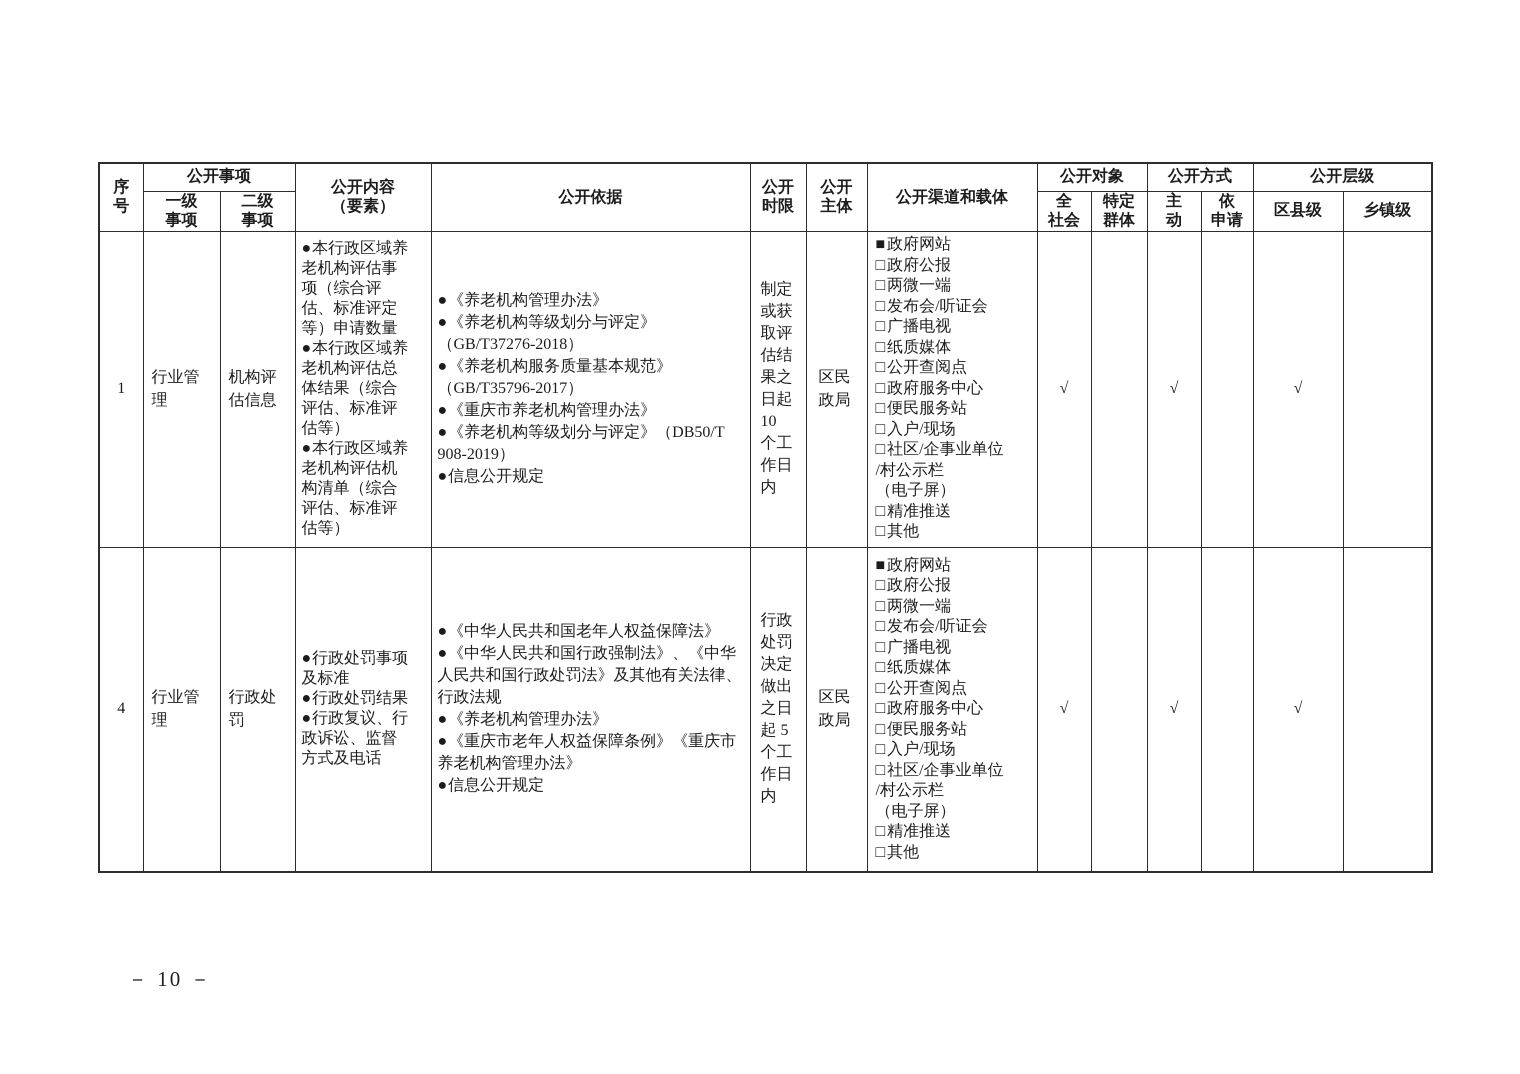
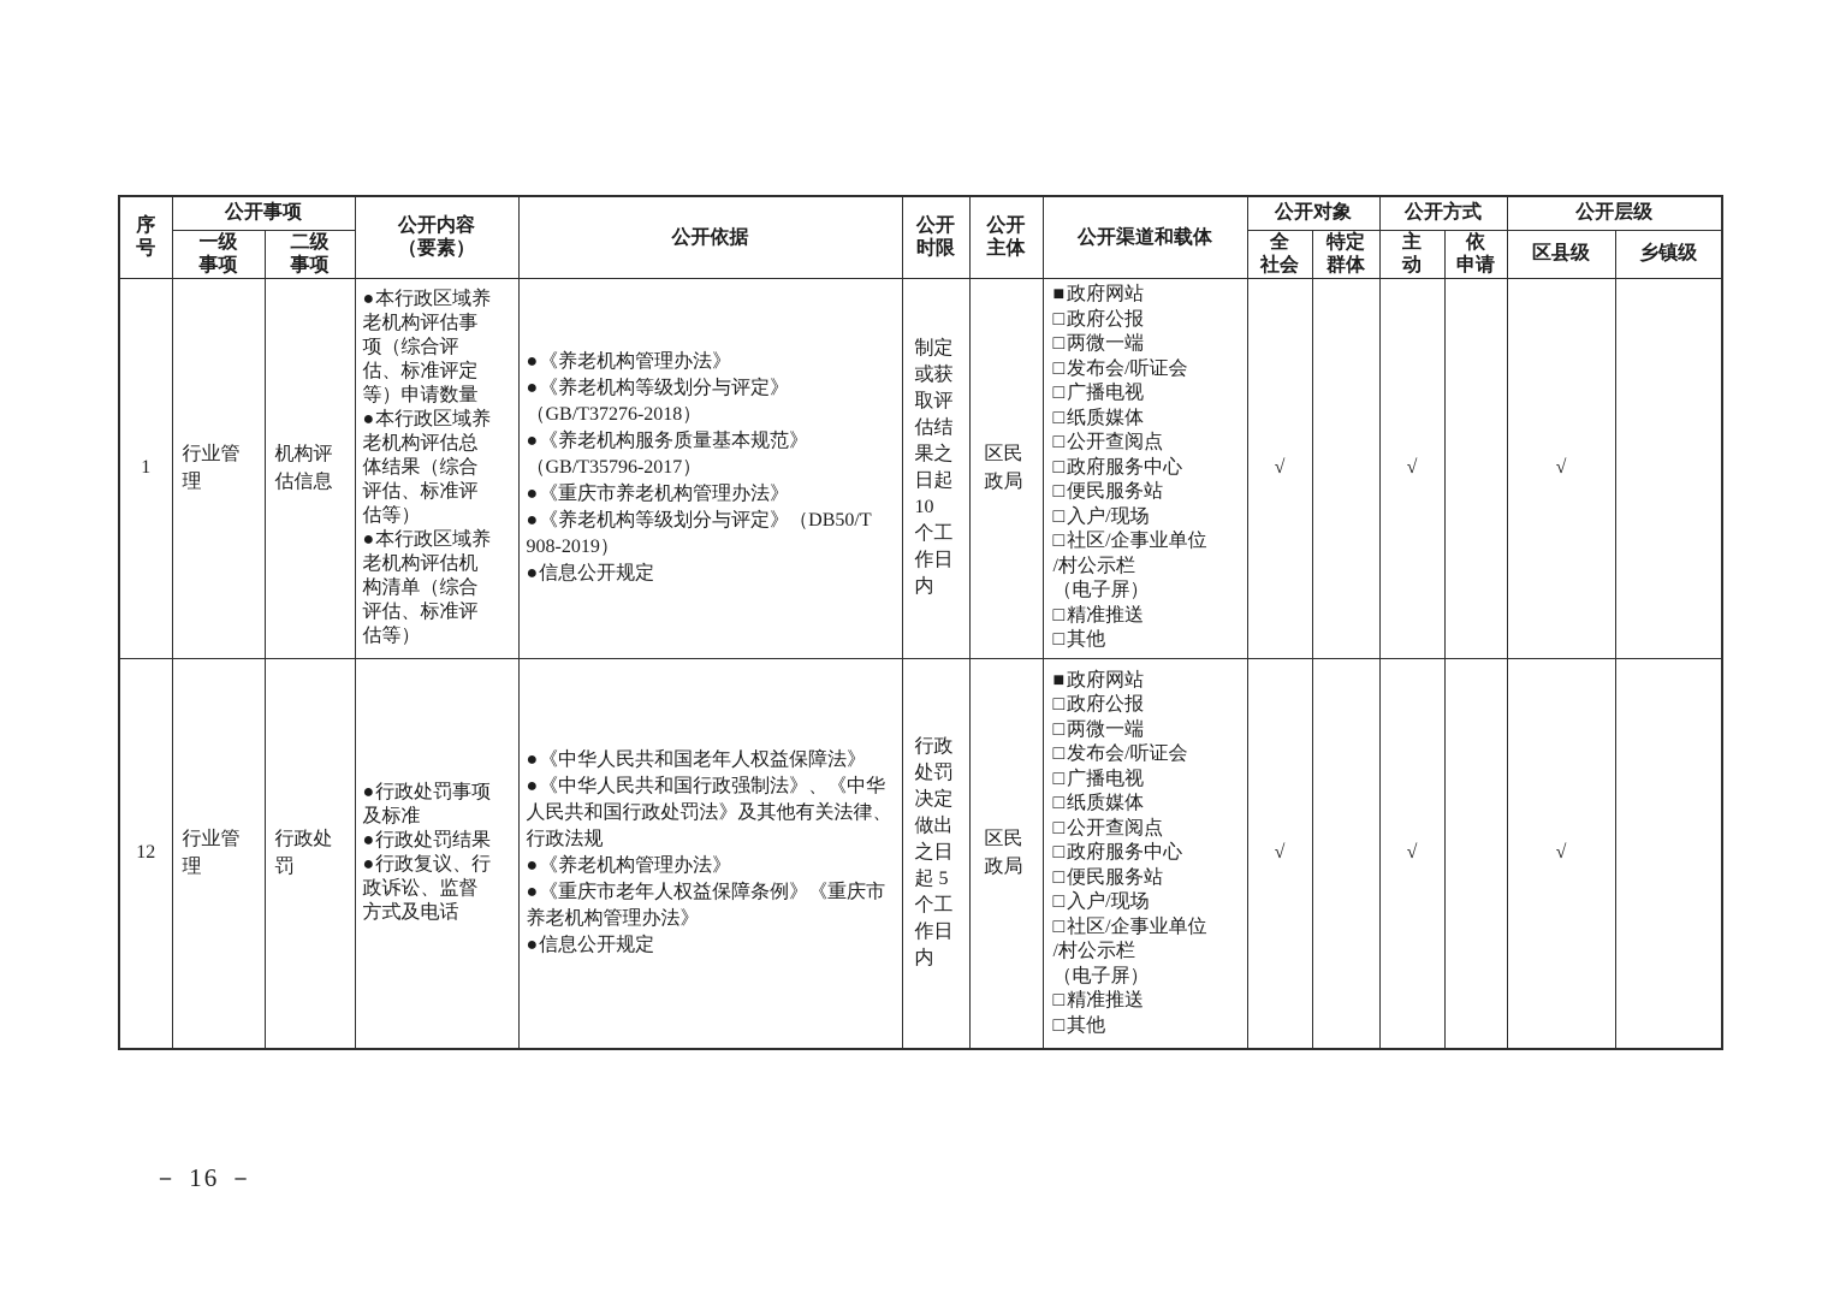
  序 号	公开事项	公开内容 （要素）	公开依据	公开 时限	公开 主体	公开渠道和载体	公开对象	公开方式	公开层级
  一级 事项	二级 事项	全 社会	特定 群体	主 动	依 申请	区县级	乡镇级
  1	行业管理	机构评估信息	●本行政区域养老机构评估事项（综合评估、标准评定等）申请数量 ●本行政区域养老机构评估总体结果（综合评估、标准评估等） ●本行政区域养老机构评估机构清单（综合评估、标准评估等）	●《养老机构管理办法》 ●《养老机构等级划分与评定》 （GB/T37276-2018） ●《养老机构服务质量基本规范》 （GB/T35796-2017） ●《重庆市养老机构管理办法》 ●《养老机构等级划分与评定》（DB50/T 908-2019） ●信息公开规定	制定或获取评估结果之日起 10 个工作日内	区民政局	■政府网站 □政府公报 □两微一端 □发布会/听证会 □广播电视 □纸质媒体 □公开查阅点 □政府服务中心 □便民服务站 □入户/现场 □社区/企事业单位 /村公示栏 （电子屏） □精准推送 □其他	√		√		√
- 4	行业管理	行政处罚	●行政处罚事项及标准 ●行政处罚结果 ●行政复议、行政诉讼、监督方式及电话	●《中华人民共和国老年人权益保障法》 ●《中华人民共和国行政强制法》、《中华人民共和国行政处罚法》及其他有关法律、行政法规 ●《养老机构管理办法》 ●《重庆市老年人权益保障条例》《重庆市养老机构管理办法》 ●信息公开规定	行政处罚决定做出之日起 5 个工作日内	区民政局	■政府网站 □政府公报 □两微一端 □发布会/听证会 □广播电视 □纸质媒体 □公开查阅点 □政府服务中心 □便民服务站 □入户/现场 □社区/企事业单位 /村公示栏 （电子屏） □精准推送 □其他	√		√		√
+ 12	行业管理	行政处罚	●行政处罚事项及标准 ●行政处罚结果 ●行政复议、行政诉讼、监督方式及电话	●《中华人民共和国老年人权益保障法》 ●《中华人民共和国行政强制法》、《中华人民共和国行政处罚法》及其他有关法律、行政法规 ●《养老机构管理办法》 ●《重庆市老年人权益保障条例》《重庆市养老机构管理办法》 ●信息公开规定	行政处罚决定做出之日起 5 个工作日内	区民政局	■政府网站 □政府公报 □两微一端 □发布会/听证会 □广播电视 □纸质媒体 □公开查阅点 □政府服务中心 □便民服务站 □入户/现场 □社区/企事业单位 /村公示栏 （电子屏） □精准推送 □其他	√		√		√
- － 10 －
+ － 16 －
